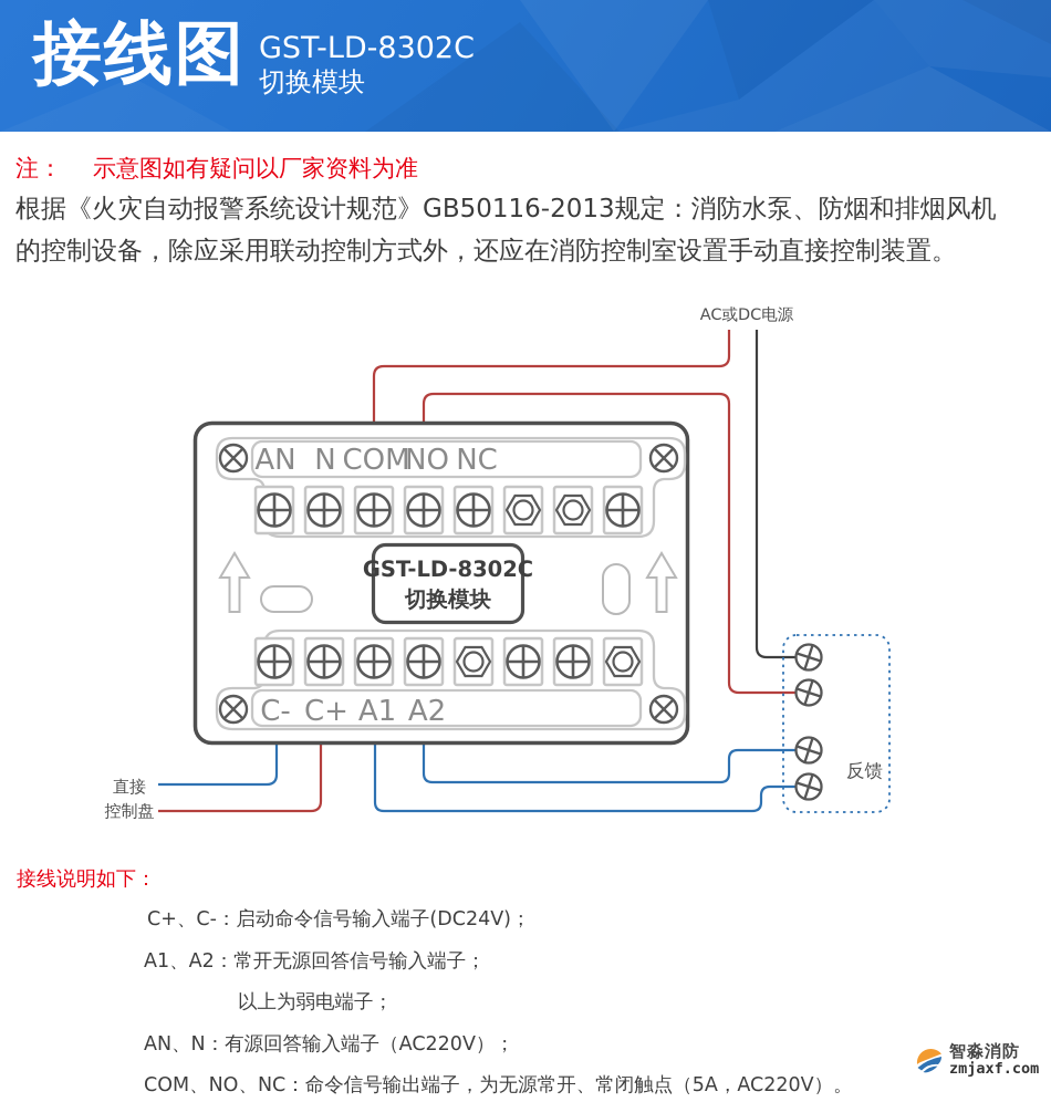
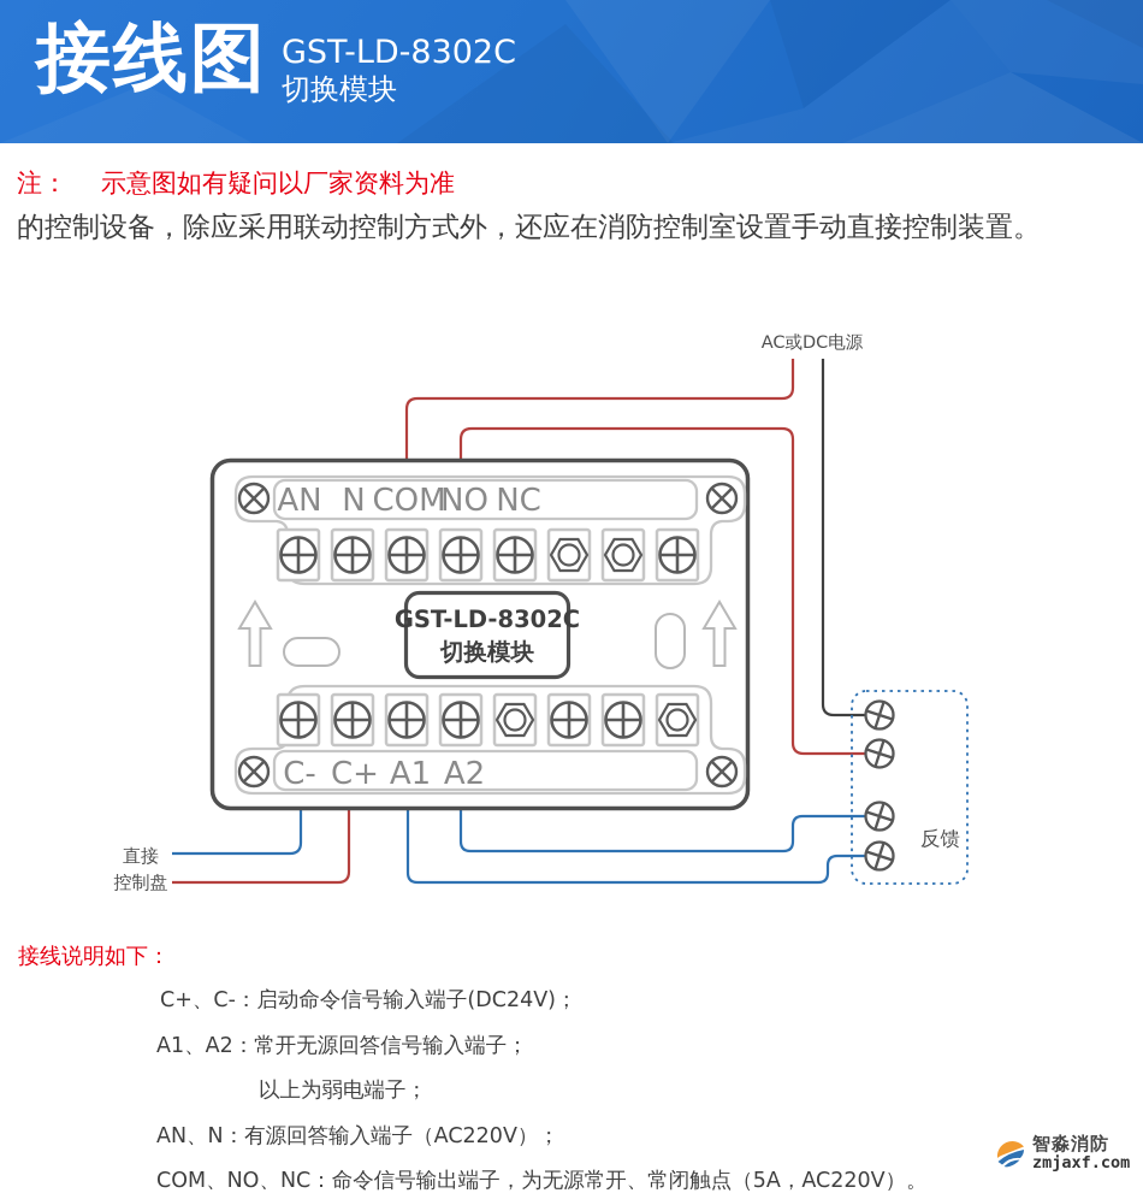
  接线图
  GST-LD-8302C
  切换模块
  注： 示意图如有疑问以厂家资料为准
- 根据《火灾自动报警系统设计规范》GB50116-2013规定：消防水泵、防烟和排烟风机
  的控制设备，除应采用联动控制方式外，还应在消防控制室设置手动直接控制装置。
  AC或DC电源
  AN
  N
  COM
  NO
  NC
  GST-LD-8302C
  切换模块
  C-
  C+
  A1
  A2
  反馈
  直接
  控制盘
  接线说明如下：
  C+、C-：启动命令信号输入端子(DC24V)；
  A1、A2：常开无源回答信号输入端子；
  以上为弱电端子；
  AN、N：有源回答输入端子（AC220V）；
  COM、NO、NC：命令信号输出端子，为无源常开、常闭触点（5A，AC220V）。
  智淼消防
  zmjaxf.com
